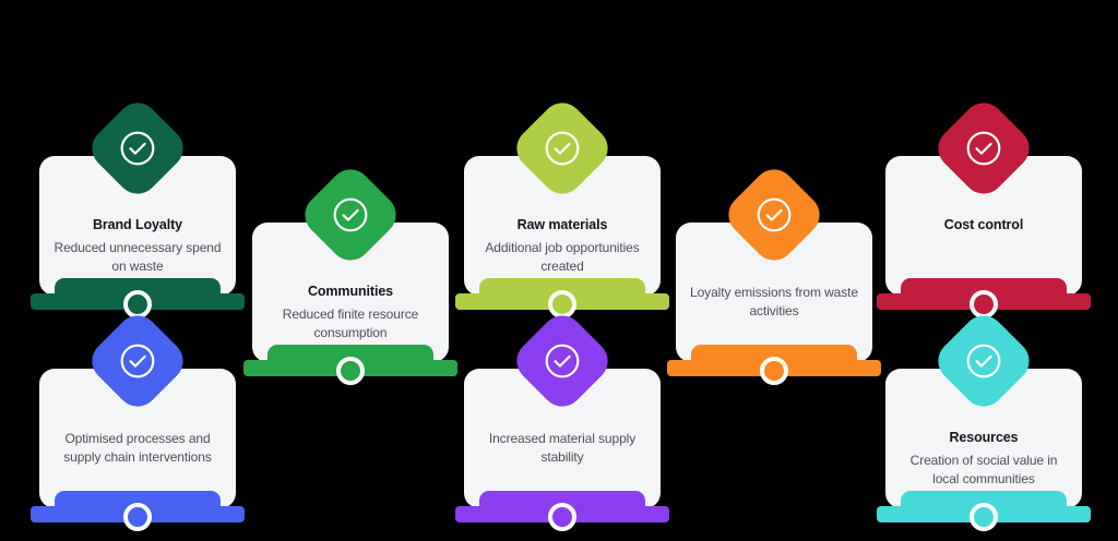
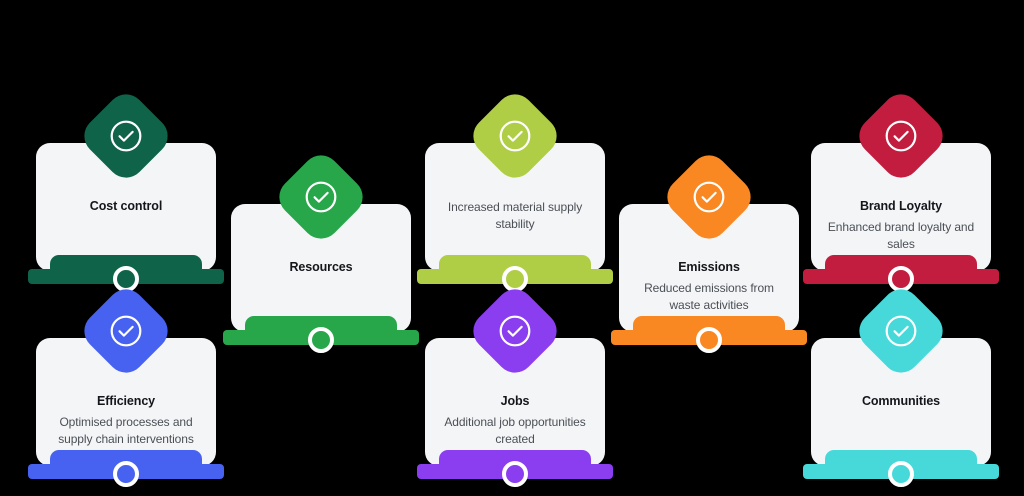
- Brand Loyalty
+ Cost control
- Reduced unnecessary spend on waste
- Communities
+ Resources
- Reduced finite resource consumption
- Raw materials
- Additional job opportunities created
+ Increased material supply stability
+ Emissions
- Loyalty emissions from waste activities
+ Reduced emissions from waste activities
- Cost control
+ Brand Loyalty
+ Enhanced brand loyalty and sales
+ Efficiency
  Optimised processes and supply chain interventions
+ Jobs
- Increased material supply stability
+ Additional job opportunities created
- Resources
+ Communities
- Creation of social value in local communities
